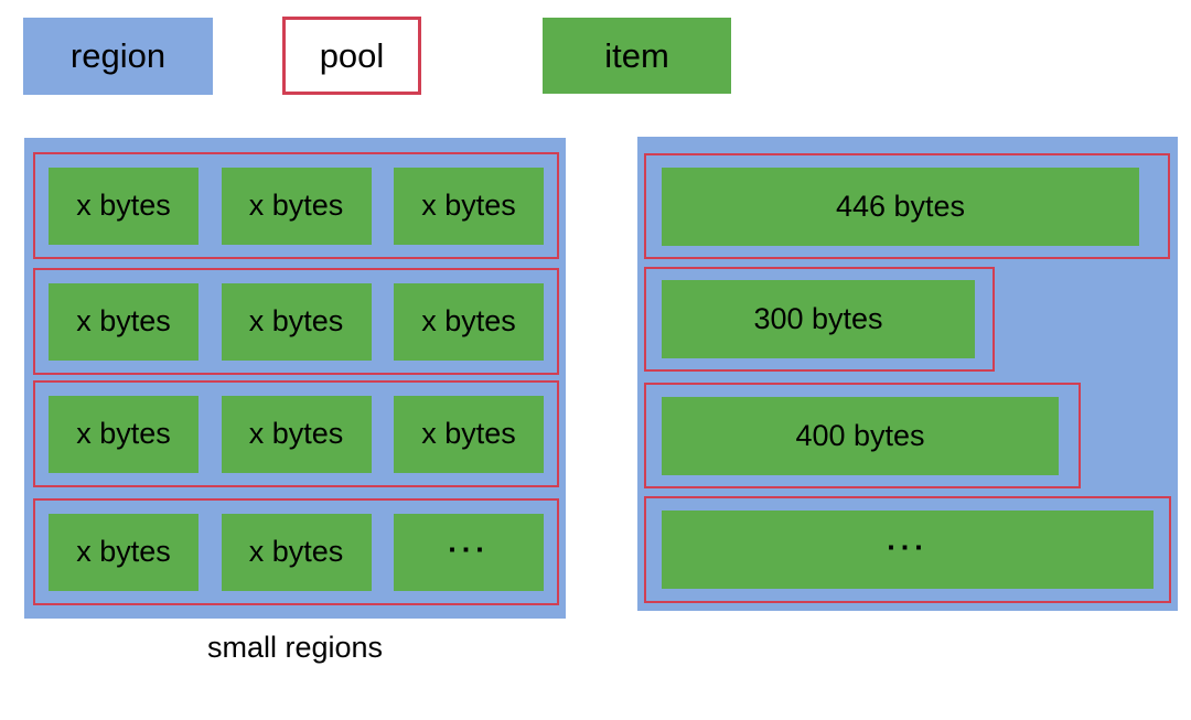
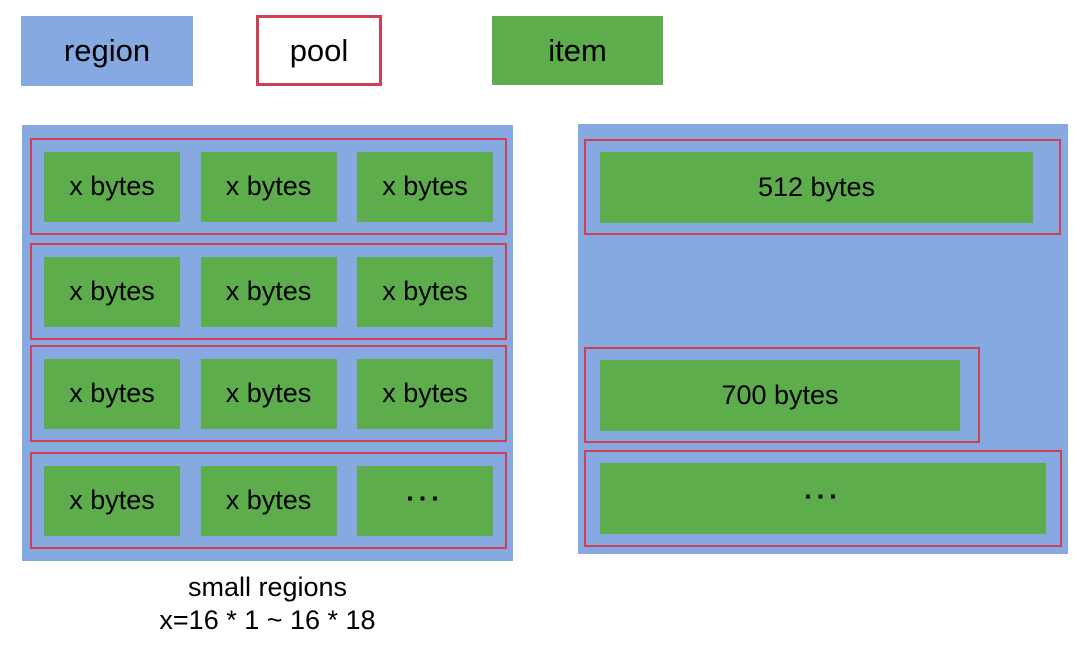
  region
  pool
  item
  x bytes
  x bytes
  x bytes
  x bytes
  x bytes
  x bytes
  x bytes
  x bytes
  x bytes
  x bytes
  x bytes
  ...
- 446 bytes
+ 512 bytes
- 300 bytes
- 400 bytes
+ 700 bytes
  ...
  small regions
+ x=16 * 1 ~ 16 * 18
